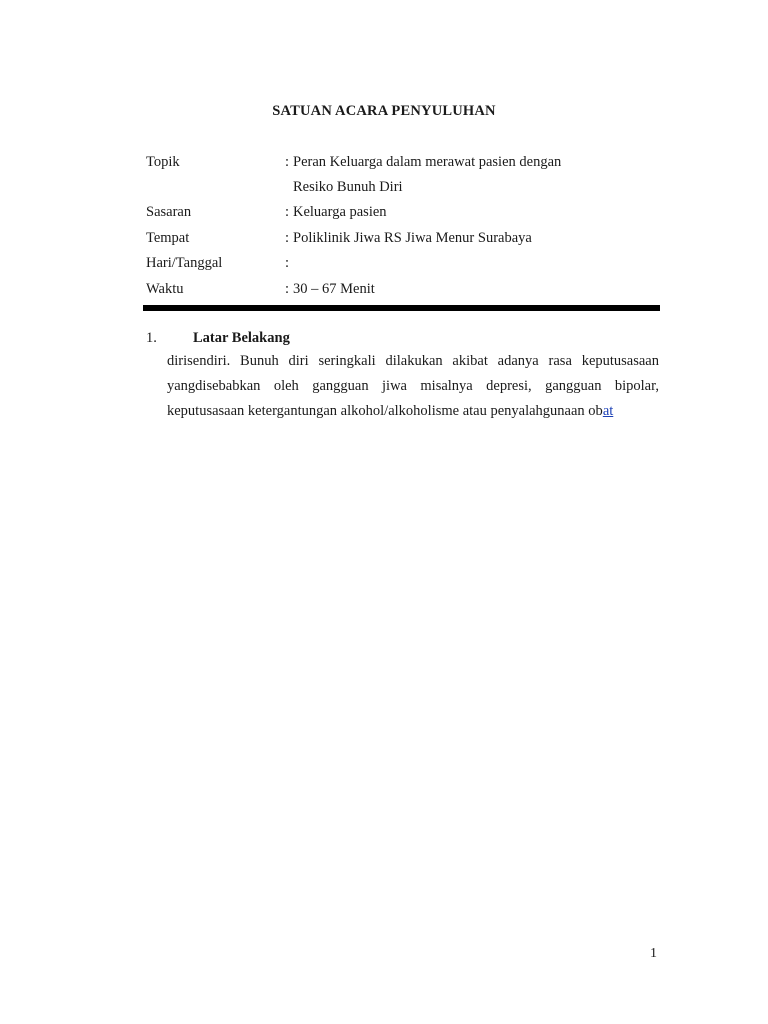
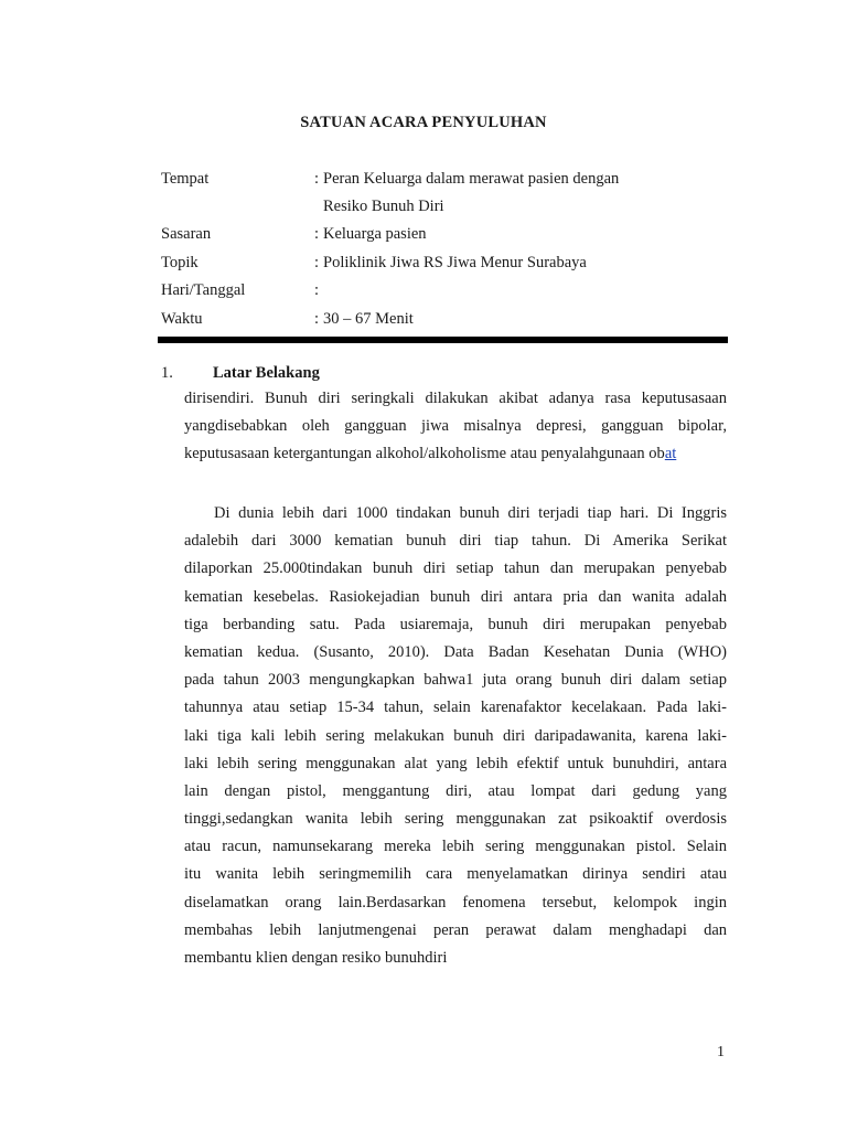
  SATUAN ACARA PENYULUHAN
- Topik
+ Tempat
  :
  Peran Keluarga dalam merawat pasien dengan
  Resiko Bunuh Diri
  Sasaran
  :
  Keluarga pasien
- Tempat
+ Topik
  :
  Poliklinik Jiwa RS Jiwa Menur Surabaya
  Hari/Tanggal
  :
  Waktu
  :
  30 – 67 Menit
  1.
  Latar Belakang
  dirisendiri. Bunuh diri seringkali dilakukan akibat adanya rasa keputusasaan
  yangdisebabkan oleh gangguan jiwa misalnya depresi, gangguan bipolar,
  keputusasaan ketergantungan alkohol/alkoholisme atau penyalahgunaan obat
+ Di dunia lebih dari 1000 tindakan bunuh diri terjadi tiap hari. Di Inggris
+ adalebih dari 3000 kematian bunuh diri tiap tahun. Di Amerika Serikat
+ dilaporkan 25.000tindakan bunuh diri setiap tahun dan merupakan penyebab
+ kematian kesebelas. Rasiokejadian bunuh diri antara pria dan wanita adalah
+ tiga berbanding satu. Pada usiaremaja, bunuh diri merupakan penyebab
+ kematian kedua. (Susanto, 2010). Data Badan Kesehatan Dunia (WHO)
+ pada tahun 2003 mengungkapkan bahwa1 juta orang bunuh diri dalam setiap
+ tahunnya atau setiap 15-34 tahun, selain karenafaktor kecelakaan. Pada laki-
+ laki tiga kali lebih sering melakukan bunuh diri daripadawanita, karena laki-
+ laki lebih sering menggunakan alat yang lebih efektif untuk bunuhdiri, antara
+ lain dengan pistol, menggantung diri, atau lompat dari gedung yang
+ tinggi,sedangkan wanita lebih sering menggunakan zat psikoaktif overdosis
+ atau racun, namunsekarang mereka lebih sering menggunakan pistol. Selain
+ itu wanita lebih seringmemilih cara menyelamatkan dirinya sendiri atau
+ diselamatkan orang lain.Berdasarkan fenomena tersebut, kelompok ingin
+ membahas lebih lanjutmengenai peran perawat dalam menghadapi dan
+ membantu klien dengan resiko bunuhdiri
  1
